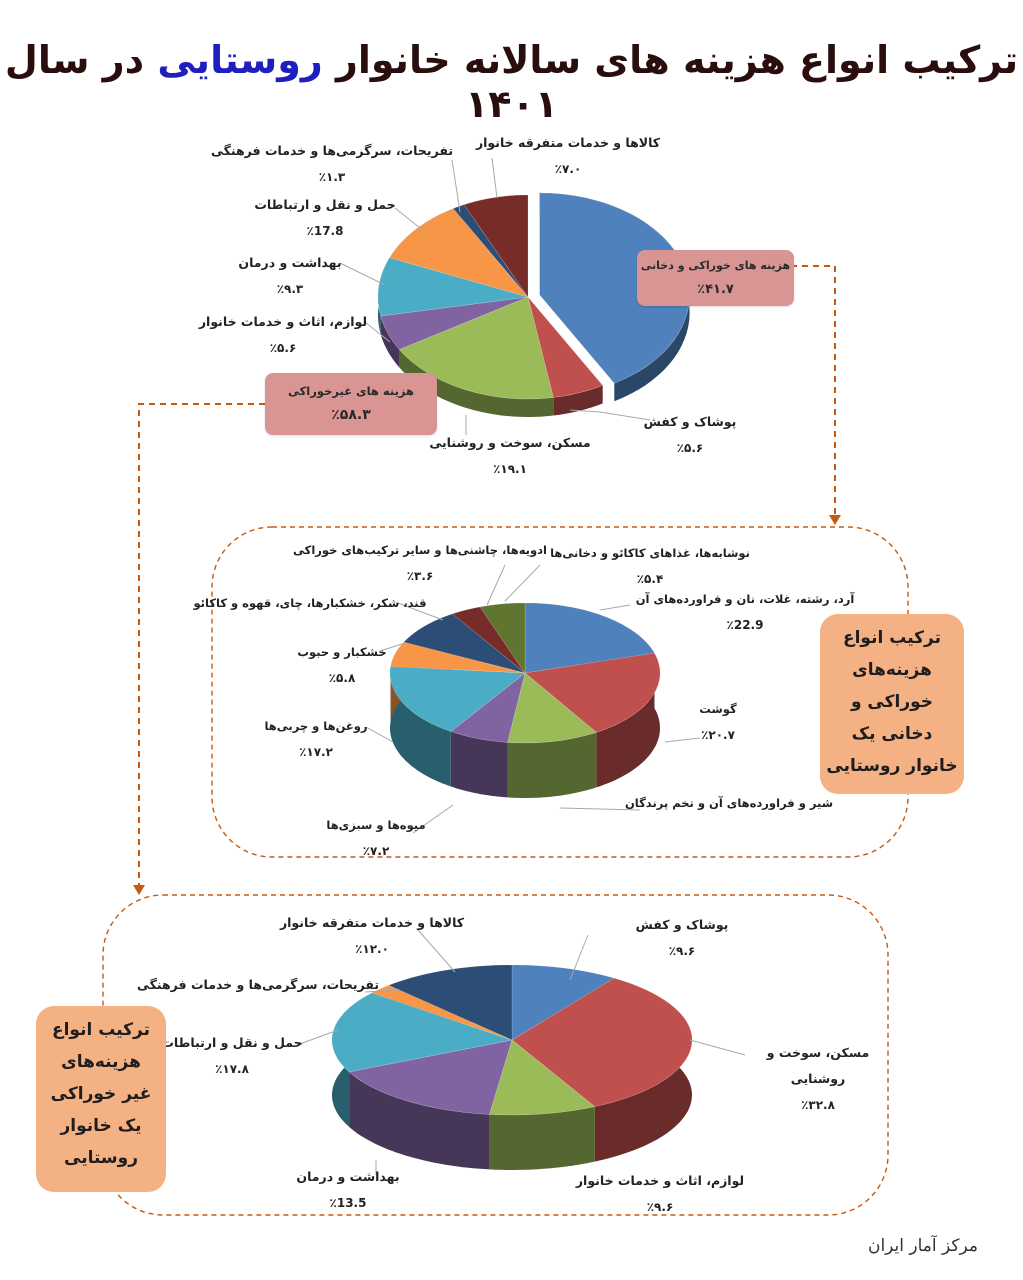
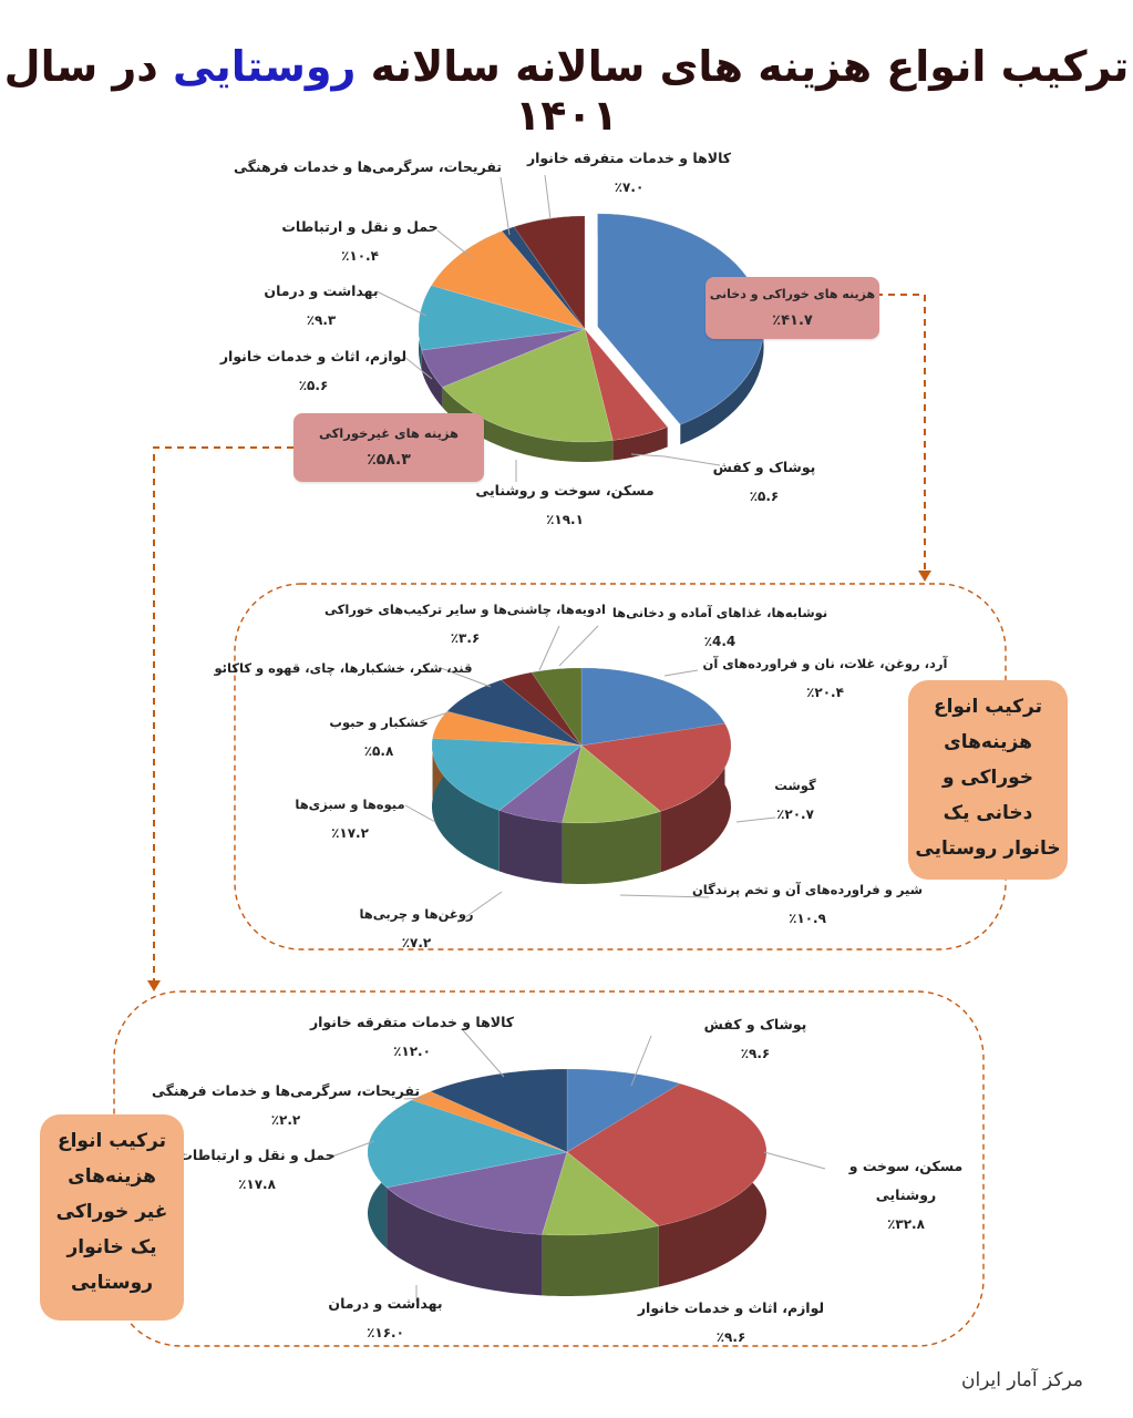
- ترکیب انواع هزینه های سالانه خانوار روستایی در سال ۱۴۰۱
+ ترکیب انواع هزینه های سالانه سالانه روستایی در سال ۱۴۰۱
  کالاها و خدمات متفرقه خانوار
  ٪۷.۰
  تفریحات، سرگرمی‌ها و خدمات فرهنگی
- ٪۱.۳
  حمل و نقل و ارتباطات
- ٪17.8
+ ٪۱۰.۴
  بهداشت و درمان
  ٪۹.۳
  لوازم، اثاث و خدمات خانوار
  ٪۵.۶
  پوشاک و کفش
  ٪۵.۶
  مسکن، سوخت و روشنایی
  ٪۱۹.۱
  هزینه های خوراکی و دخانی
  ٪۴۱.۷
  هزینه های غیرخوراکی
  ٪۵۸.۳
- نوشابه‌ها، غذاهای کاکائو و دخانی‌ها
+ نوشابه‌ها، غذاهای آماده و دخانی‌ها
- ٪۵.۴
+ ٪4.4
  ادویه‌ها، چاشنی‌ها و سایر ترکیب‌های خوراکی
  ٪۳.۶
- آرد، رشته، غلات، نان و فراورده‌های آن
+ آرد، روغن، غلات، نان و فراورده‌های آن
- ٪22.9
+ ٪۲۰.۴
  قند، شکر، خشکبار‌ها، چای، قهوه و کاکائو
  خشکبار و حبوب
  ٪۵.۸
  گوشت
  ٪۲۰.۷
- روغن‌ها و چربی‌ها
+ میوه‌ها و سبزی‌ها
  ٪۱۷.۲
  شیر و فراورده‌های آن و تخم پرندگان
+ ٪۱۰.۹
- میوه‌ها و سبزی‌ها
+ روغن‌ها و چربی‌ها
  ٪۷.۲
  ترکیب انواع
  هزینه‌های
  خوراکی و
  دخانی یک
  خانوار روستایی
  کالاها و خدمات متفرقه خانوار
  ٪۱۲.۰
  پوشاک و کفش
  ٪۹.۶
  تفریحات، سرگرمی‌ها و خدمات فرهنگی
+ ٪۲.۲
  حمل و نقل و ارتباطات
  ٪۱۷.۸
  مسکن، سوخت و روشنایی
  ٪۳۲.۸
  بهداشت و درمان
- ٪13.5
+ ٪۱۶.۰
  لوازم، اثاث و خدمات خانوار
  ٪۹.۶
  ترکیب انواع
  هزینه‌های
  غیر خوراکی
  یک خانوار
  روستایی
  مرکز آمار ایران
